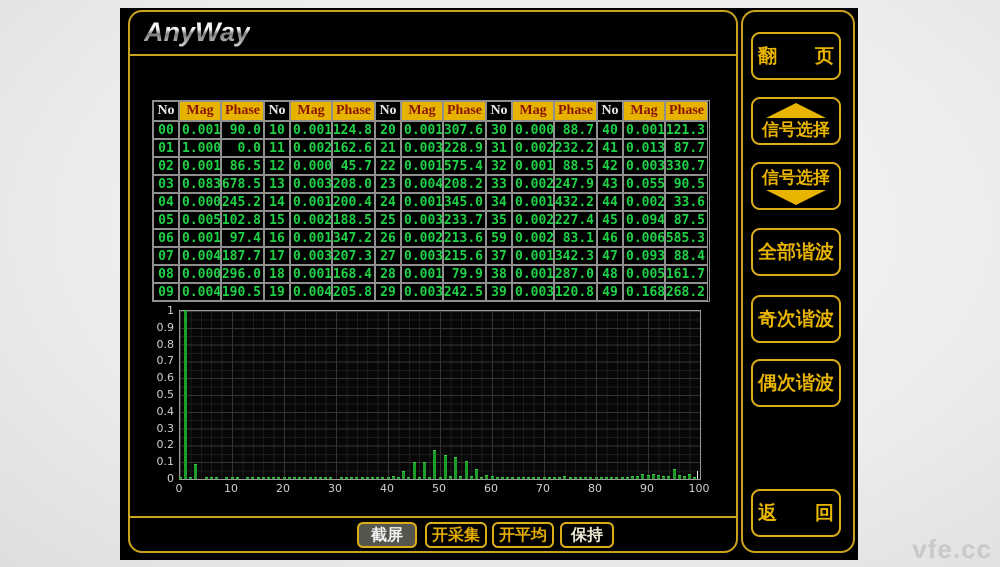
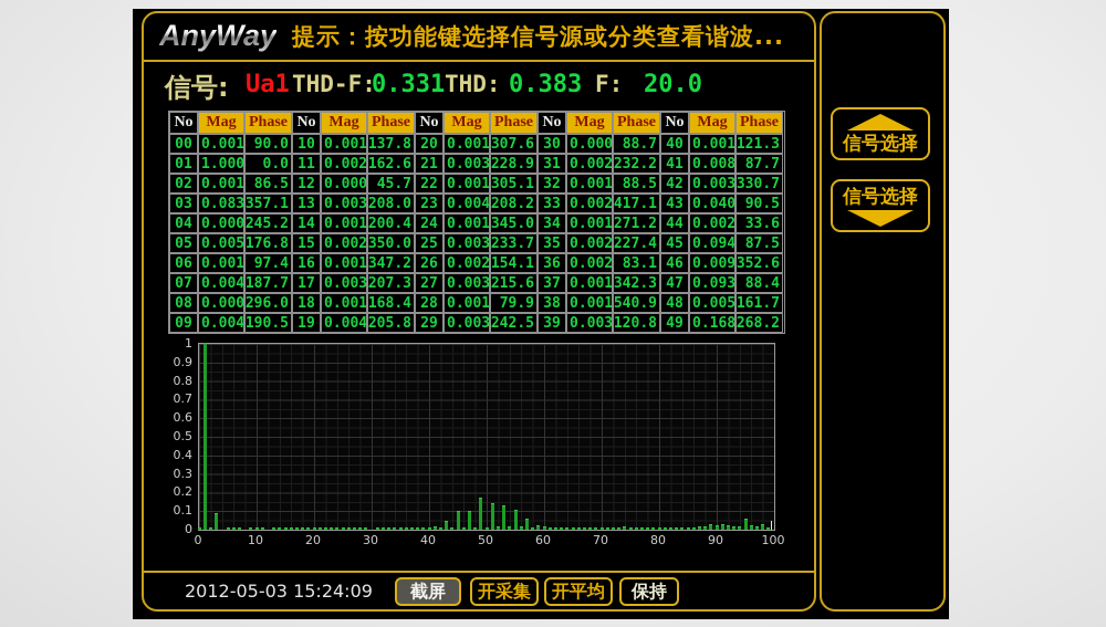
  AnyWay
+ 提示：按功能键选择信号源或分类查看谐波...
+ 信号:
+ Ua1
+ THD-F:
+ 0.331
+ THD:
+ 0.383
+ F:
+ 20.0
  No
  Mag
  Phase
  No
  Mag
  Phase
  No
  Mag
  Phase
  No
  Mag
  Phase
  No
  Mag
  Phase
  00
  0.001
  90.0
  10
  0.001
- 124.8
+ 137.8
  20
  0.001
  307.6
  30
  0.000
  88.7
  40
  0.001
  121.3
  01
  1.000
  0.0
  11
  0.002
  162.6
  21
  0.003
  228.9
  31
  0.002
  232.2
  41
- 0.013
+ 0.008
  87.7
  02
  0.001
  86.5
  12
  0.000
  45.7
  22
  0.001
- 575.4
+ 305.1
  32
  0.001
  88.5
  42
  0.003
  330.7
  03
  0.083
- 678.5
+ 357.1
  13
  0.003
  208.0
  23
  0.004
  208.2
  33
  0.002
- 247.9
+ 417.1
  43
- 0.055
+ 0.040
  90.5
  04
  0.000
  245.2
  14
  0.001
  200.4
  24
  0.001
  345.0
  34
  0.001
- 432.2
+ 271.2
  44
  0.002
  33.6
  05
  0.005
- 102.8
+ 176.8
  15
  0.002
- 188.5
+ 350.0
  25
  0.003
  233.7
  35
  0.002
  227.4
  45
  0.094
  87.5
  06
  0.001
  97.4
  16
  0.001
  347.2
  26
  0.002
- 213.6
+ 154.1
- 59
+ 36
  0.002
  83.1
  46
- 0.006
+ 0.009
- 585.3
+ 352.6
  07
  0.004
  187.7
  17
  0.003
  207.3
  27
  0.003
  215.6
  37
  0.001
  342.3
  47
  0.093
  88.4
  08
  0.000
  296.0
  18
  0.001
  168.4
  28
  0.001
  79.9
  38
  0.001
- 287.0
+ 540.9
  48
  0.005
  161.7
  09
  0.004
  190.5
  19
  0.004
  205.8
  29
  0.003
  242.5
  39
  0.003
  120.8
  49
  0.168
  268.2
+ 2012-05-03 15:24:09
  截屏
  开采集
  开平均
  保持
  1
  0.9
  0.8
  0.7
  0.6
  0.5
  0.4
  0.3
  0.2
  0.1
  0
  0
  10
  20
  30
  40
  50
  60
  70
  80
  90
  100
- 翻 页
  信号选择
  信号选择
- 全部谐波
- 奇次谐波
- 偶次谐波
- 返 回
- vfe.cc
